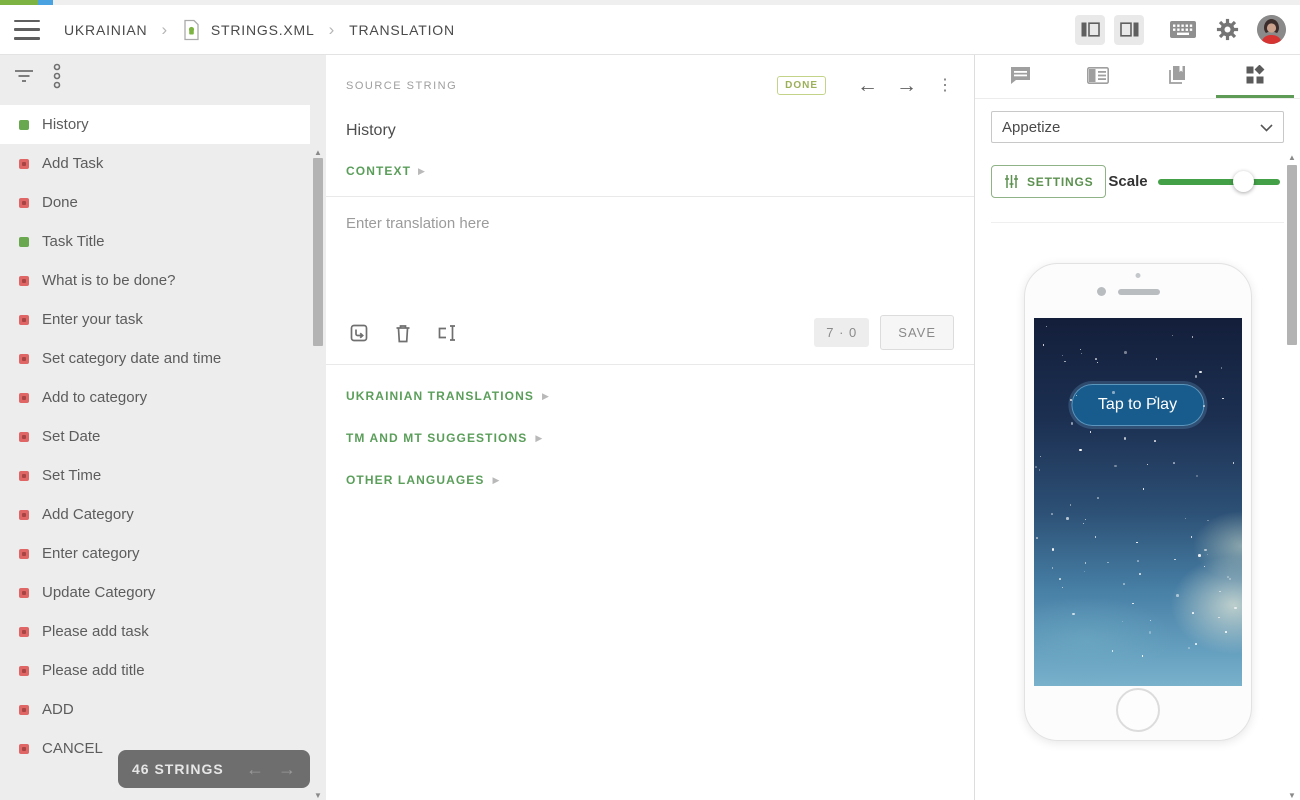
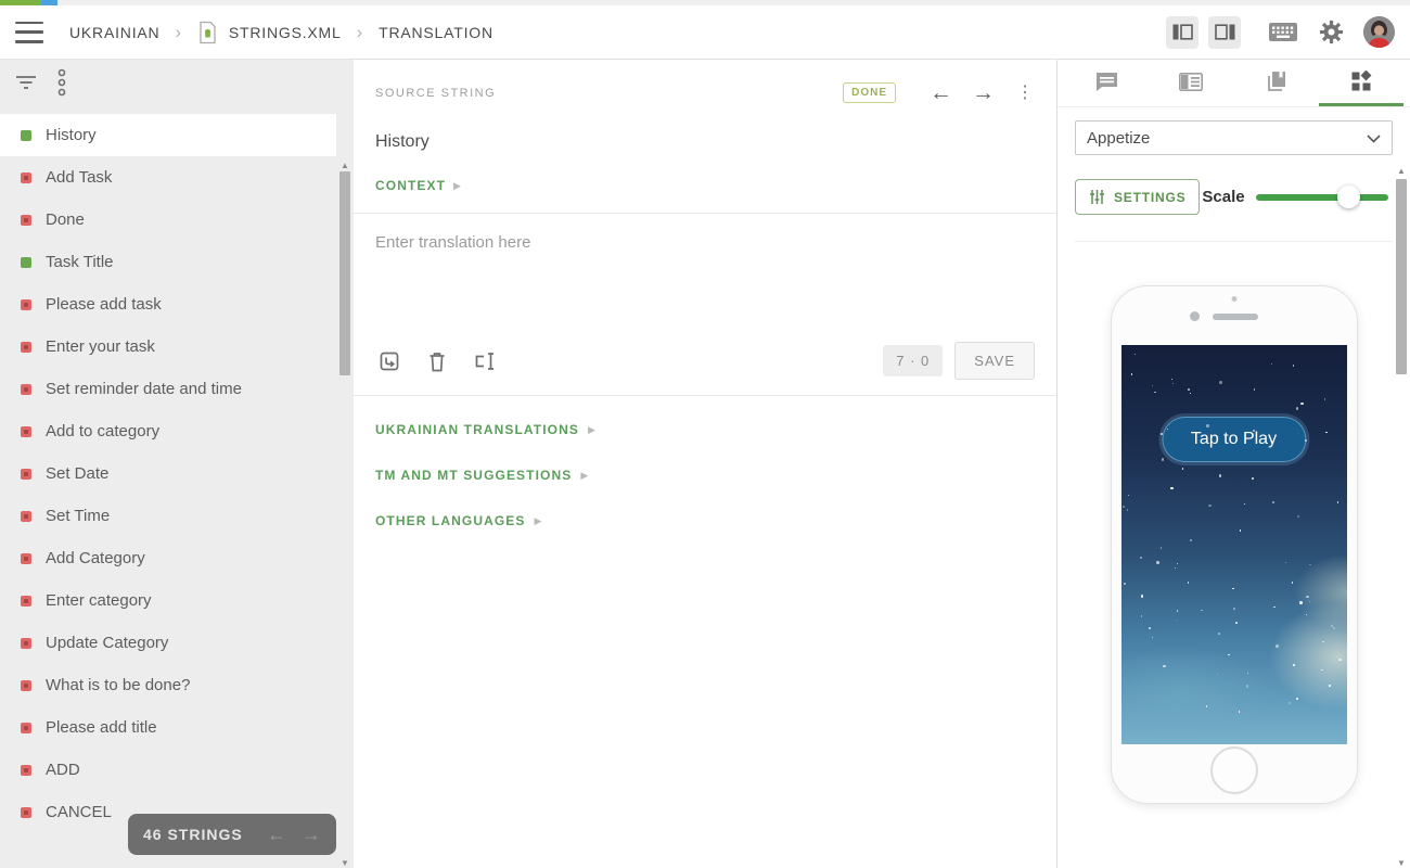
  UKRAINIAN
  ›
  STRINGS.XML
  ›
  TRANSLATION
  History
  Add Task
  Done
  Task Title
- What is to be done?
+ Please add task
  Enter your task
- Set category date and time
+ Set reminder date and time
  Add to category
  Set Date
  Set Time
  Add Category
  Enter category
  Update Category
- Please add task
+ What is to be done?
  Please add title
  ADD
  CANCEL
  46 STRINGS
  ←
  →
  ▲
  ▼
  SOURCE STRING
  DONE
  ←
  →
  ⋮
  History
  CONTEXT
  ▶
  Enter translation here
  7 · 0
  SAVE
  UKRAINIAN TRANSLATIONS
  ▶
  TM AND MT SUGGESTIONS
  ▶
  OTHER LANGUAGES
  ▶
  Appetize
  SETTINGS
  Scale
  Tap to Play
  ▲
  ▼
